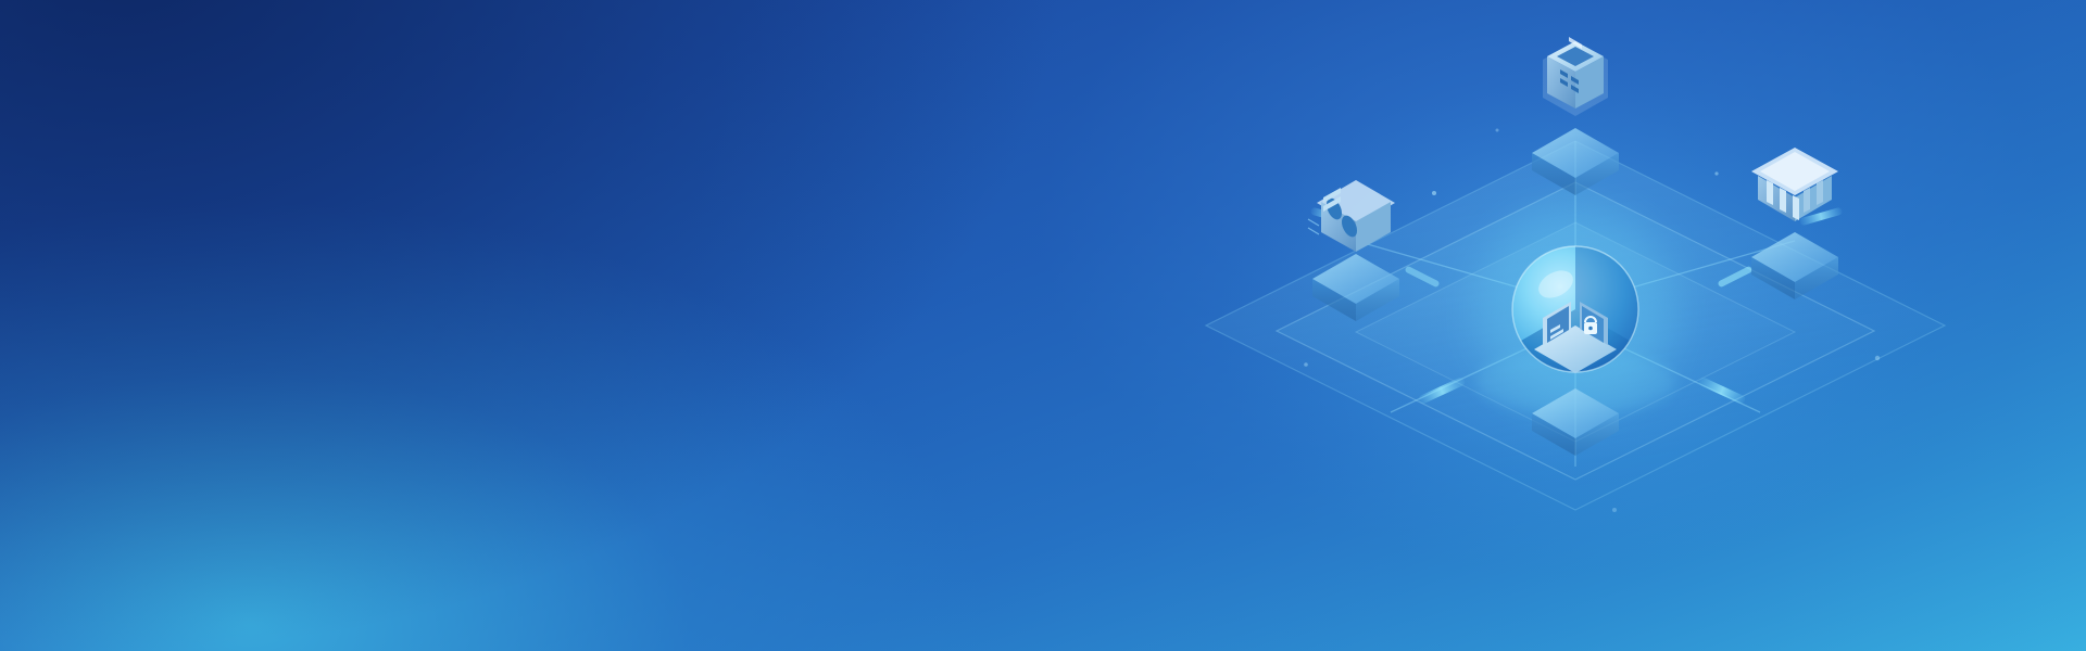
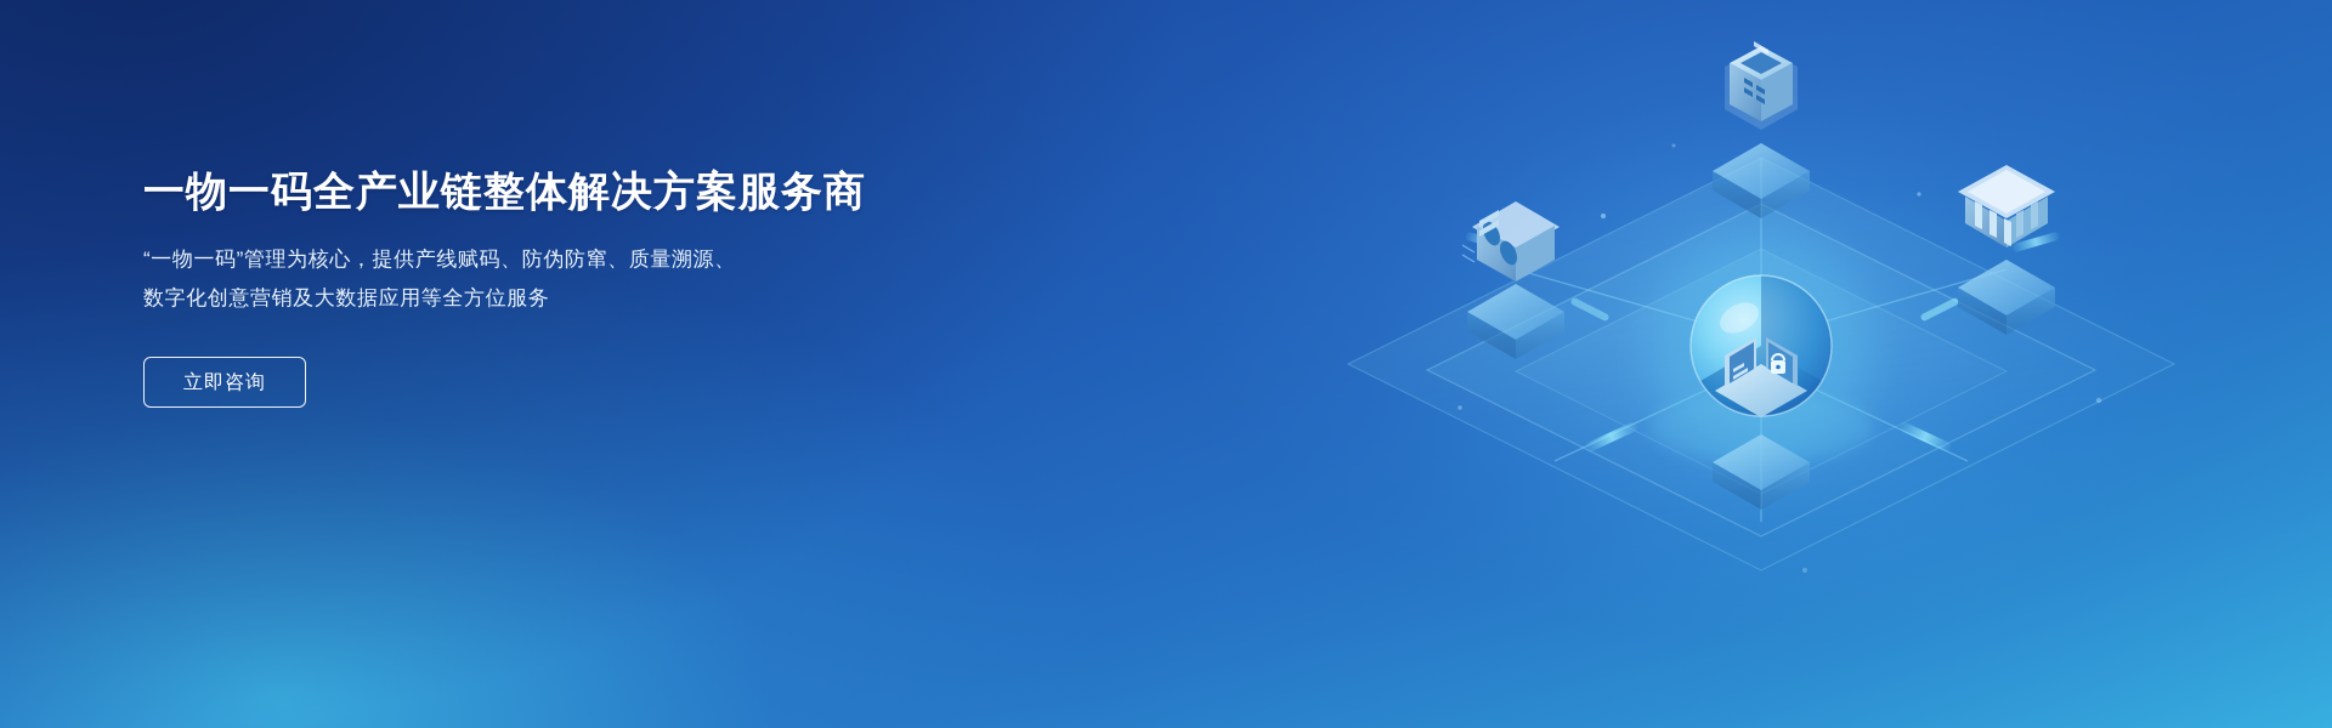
+ 一物一码全产业链整体解决方案服务商
+ “一物一码”管理为核心，提供产线赋码、防伪防窜、质量溯源、
+ 数字化创意营销及大数据应用等全方位服务
+ 立即咨询
